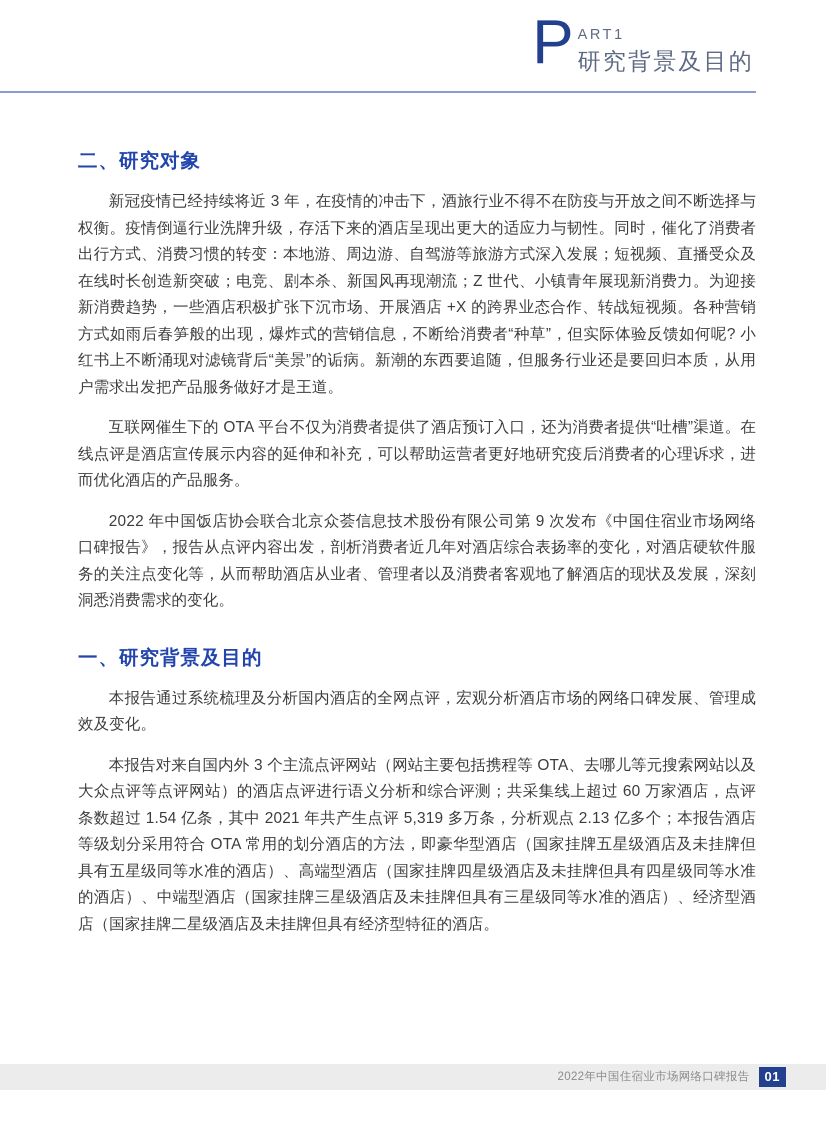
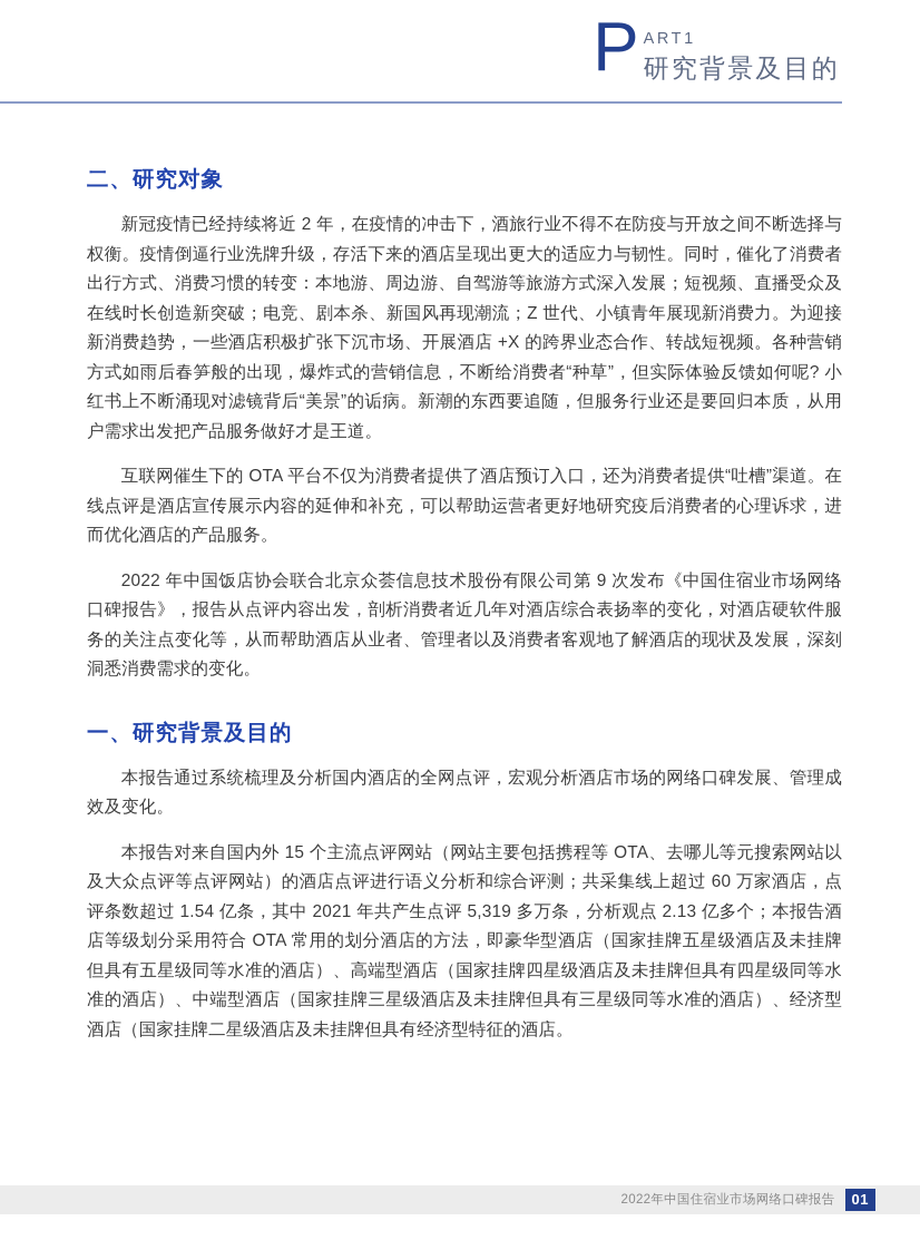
  P
  ART1
  研究背景及目的
  二、研究对象
- 新冠疫情已经持续将近 3 年，在疫情的冲击下，酒旅行业不得不在防疫与开放之间不断选择与权衡。疫情倒逼行业洗牌升级，存活下来的酒店呈现出更大的适应力与韧性。同时，催化了消费者出行方式、消费习惯的转变：本地游、周边游、自驾游等旅游方式深入发展；短视频、直播受众及在线时长创造新突破；电竞、剧本杀、新国风再现潮流；Z 世代、小镇青年展现新消费力。为迎接新消费趋势，一些酒店积极扩张下沉市场、开展酒店 +X 的跨界业态合作、转战短视频。各种营销方式如雨后春笋般的出现，爆炸式的营销信息，不断给消费者“种草”，但实际体验反馈如何呢? 小红书上不断涌现对滤镜背后“美景”的诟病。新潮的东西要追随，但服务行业还是要回归本质，从用户需求出发把产品服务做好才是王道。
+ 新冠疫情已经持续将近 2 年，在疫情的冲击下，酒旅行业不得不在防疫与开放之间不断选择与权衡。疫情倒逼行业洗牌升级，存活下来的酒店呈现出更大的适应力与韧性。同时，催化了消费者出行方式、消费习惯的转变：本地游、周边游、自驾游等旅游方式深入发展；短视频、直播受众及在线时长创造新突破；电竞、剧本杀、新国风再现潮流；Z 世代、小镇青年展现新消费力。为迎接新消费趋势，一些酒店积极扩张下沉市场、开展酒店 +X 的跨界业态合作、转战短视频。各种营销方式如雨后春笋般的出现，爆炸式的营销信息，不断给消费者“种草”，但实际体验反馈如何呢? 小红书上不断涌现对滤镜背后“美景”的诟病。新潮的东西要追随，但服务行业还是要回归本质，从用户需求出发把产品服务做好才是王道。
  互联网催生下的 OTA 平台不仅为消费者提供了酒店预订入口，还为消费者提供“吐槽”渠道。在线点评是酒店宣传展示内容的延伸和补充，可以帮助运营者更好地研究疫后消费者的心理诉求，进而优化酒店的产品服务。
  2022 年中国饭店协会联合北京众荟信息技术股份有限公司第 9 次发布《中国住宿业市场网络口碑报告》，报告从点评内容出发，剖析消费者近几年对酒店综合表扬率的变化，对酒店硬软件服务的关注点变化等，从而帮助酒店从业者、管理者以及消费者客观地了解酒店的现状及发展，深刻洞悉消费需求的变化。
  一、研究背景及目的
  本报告通过系统梳理及分析国内酒店的全网点评，宏观分析酒店市场的网络口碑发展、管理成效及变化。
- 本报告对来自国内外 3 个主流点评网站（网站主要包括携程等 OTA、去哪儿等元搜索网站以及大众点评等点评网站）的酒店点评进行语义分析和综合评测；共采集线上超过 60 万家酒店，点评条数超过 1.54 亿条，其中 2021 年共产生点评 5,319 多万条，分析观点 2.13 亿多个；本报告酒店等级划分采用符合 OTA 常用的划分酒店的方法，即豪华型酒店（国家挂牌五星级酒店及未挂牌但具有五星级同等水准的酒店）、高端型酒店（国家挂牌四星级酒店及未挂牌但具有四星级同等水准的酒店）、中端型酒店（国家挂牌三星级酒店及未挂牌但具有三星级同等水准的酒店）、经济型酒店（国家挂牌二星级酒店及未挂牌但具有经济型特征的酒店。
+ 本报告对来自国内外 15 个主流点评网站（网站主要包括携程等 OTA、去哪儿等元搜索网站以及大众点评等点评网站）的酒店点评进行语义分析和综合评测；共采集线上超过 60 万家酒店，点评条数超过 1.54 亿条，其中 2021 年共产生点评 5,319 多万条，分析观点 2.13 亿多个；本报告酒店等级划分采用符合 OTA 常用的划分酒店的方法，即豪华型酒店（国家挂牌五星级酒店及未挂牌但具有五星级同等水准的酒店）、高端型酒店（国家挂牌四星级酒店及未挂牌但具有四星级同等水准的酒店）、中端型酒店（国家挂牌三星级酒店及未挂牌但具有三星级同等水准的酒店）、经济型酒店（国家挂牌二星级酒店及未挂牌但具有经济型特征的酒店。
  2022年中国住宿业市场网络口碑报告
  01
